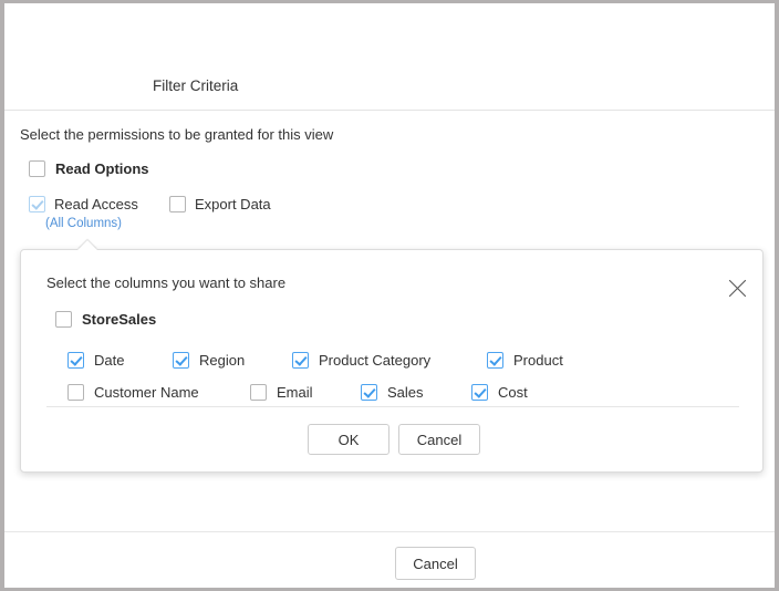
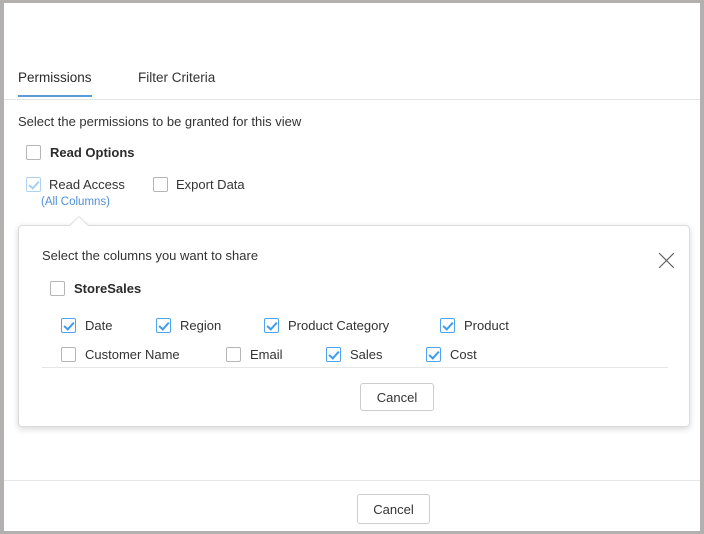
+ Permissions
  Filter Criteria
  Select the permissions to be granted for this view
  Read Options
  Read Access
  (All Columns)
  Export Data
  Select the columns you want to share
  StoreSales
  Date
  Region
  Product Category
  Product
  Customer Name
  Email
  Sales
  Cost
- OK
  Cancel
  Cancel
